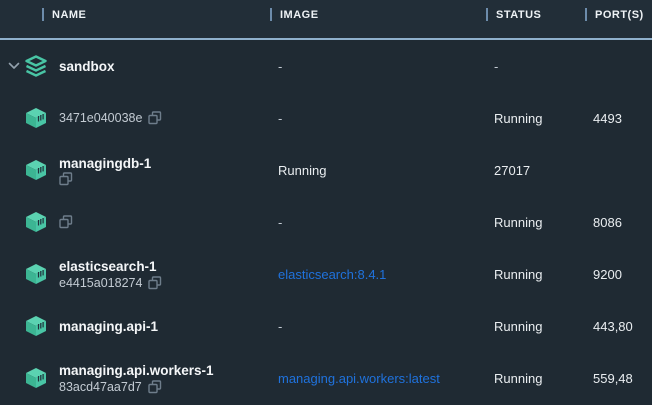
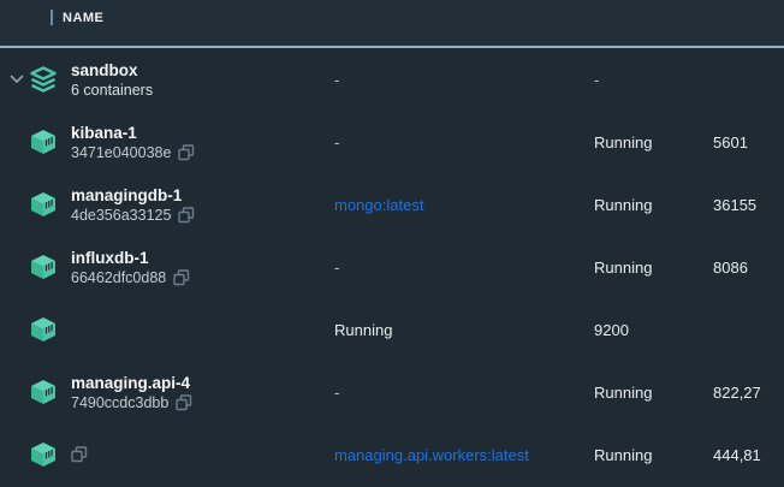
  NAME
- IMAGE
- STATUS
- PORT(S)
  sandbox
+ 6 containers
  -
  -
+ kibana-1
  3471e040038e
  -
  Running
- 4493
+ 5601
  managingdb-1
+ 4de356a33125
+ mongo:latest
  Running
- 27017
+ 36155
+ influxdb-1
+ 66462dfc0d88
  -
  Running
  8086
- elasticsearch-1
- e4415a018274
- elasticsearch:8.4.1
  Running
  9200
- managing.api-1
+ managing.api-4
+ 7490ccdc3dbb
  -
  Running
- 443,80
+ 822,27
- managing.api.workers-1
- 83acd47aa7d7
  managing.api.workers:latest
  Running
- 559,48
+ 444,81
